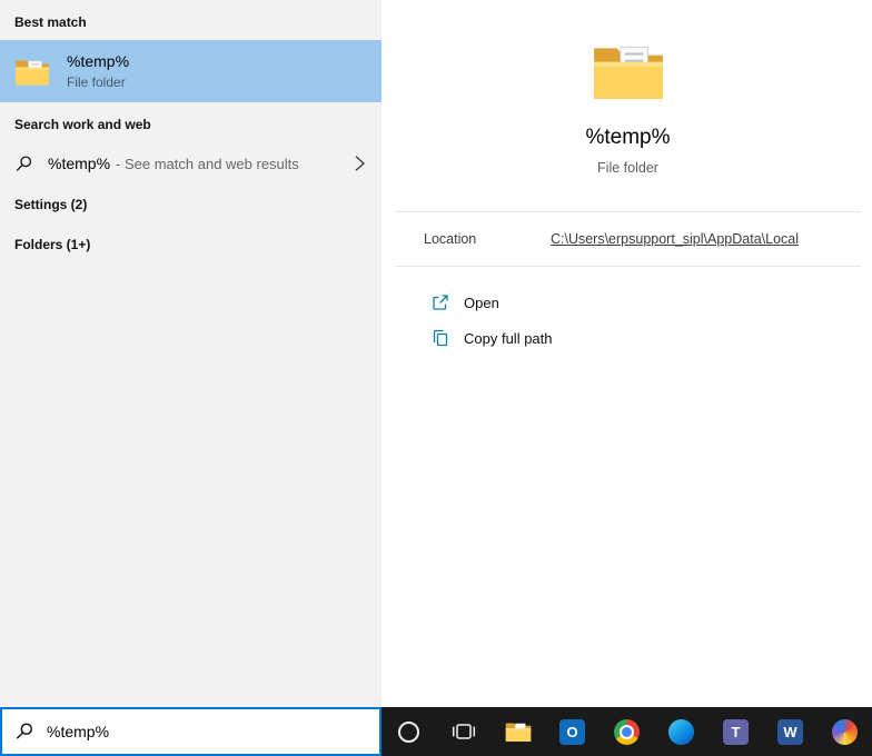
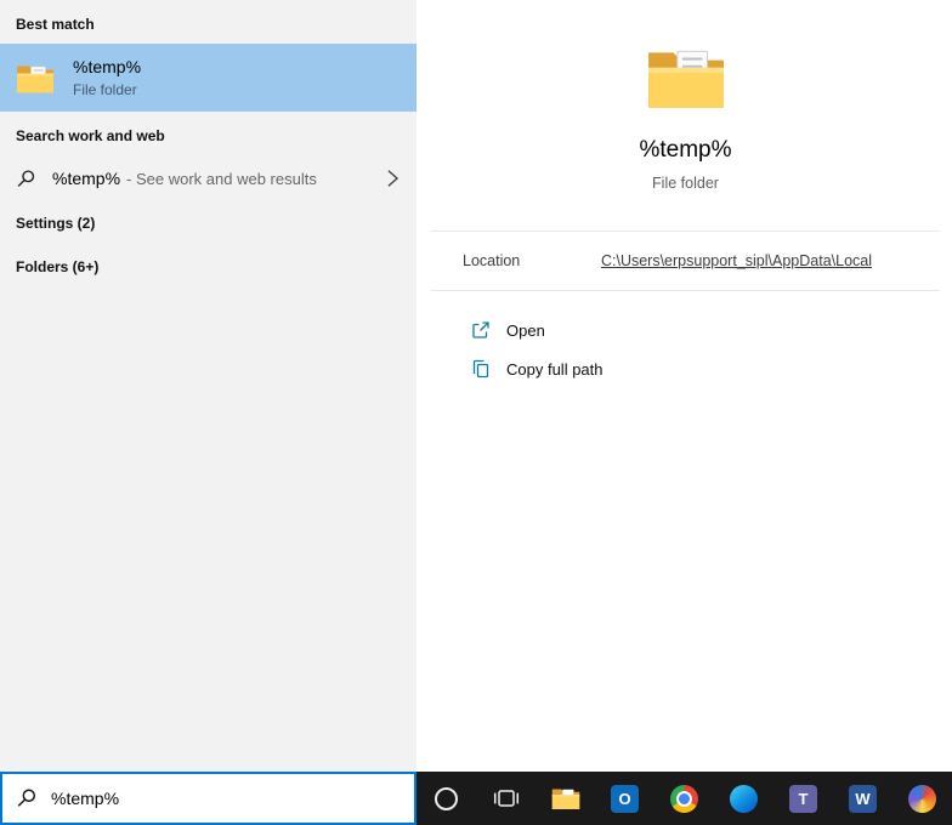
  Best match
  %temp%
  File folder
  Search work and web
  %temp%
- - See match and web results
+ - See work and web results
  Settings (2)
- Folders (1+)
+ Folders (6+)
  %temp%
  File folder
  Location
  C:\Users\erpsupport_sipl\AppData\Local
  Open
  Copy full path
  %temp%
  O
  T
  W
